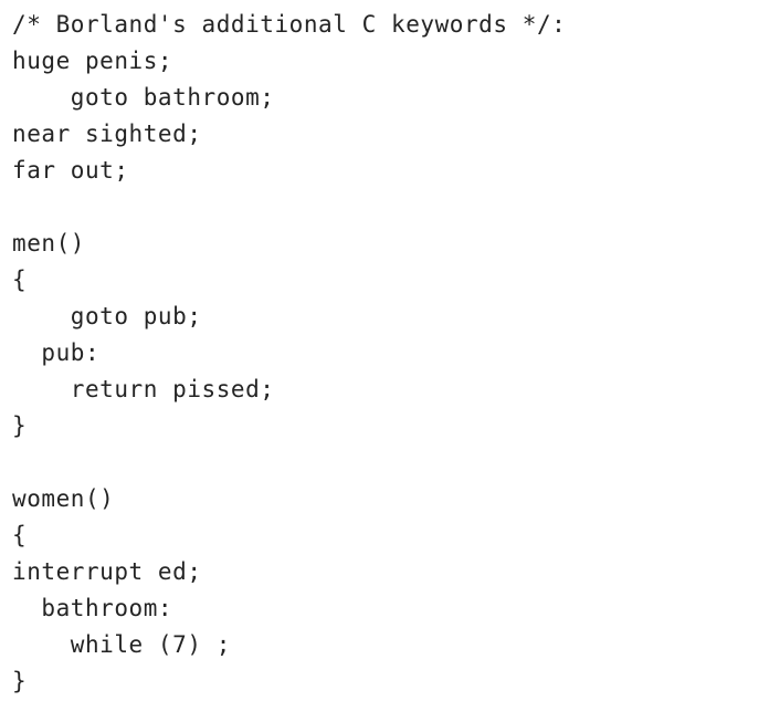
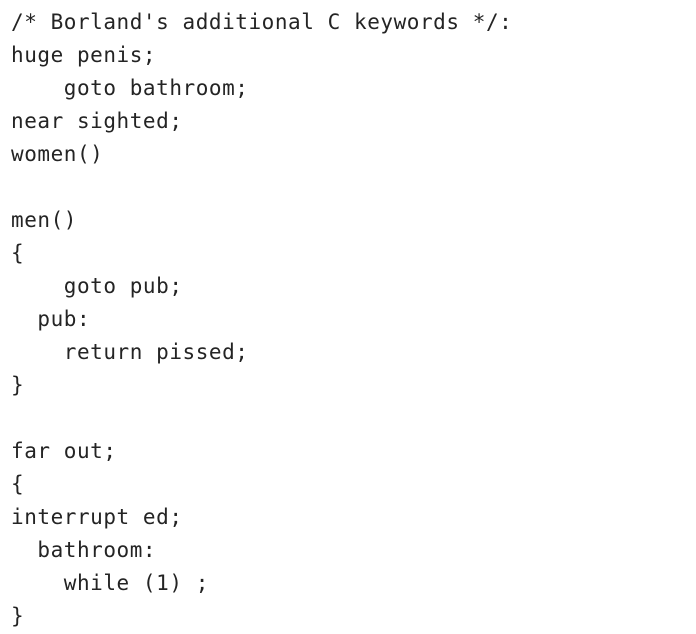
  /* Borland's additional C keywords */:
  huge penis;
  goto bathroom;
  near sighted;
- far out;
+ women()
  men()
  {
  goto pub;
  pub:
  return pissed;
  }
- women()
+ far out;
  {
  interrupt ed;
  bathroom:
- while (7) ;
+ while (1) ;
  }
